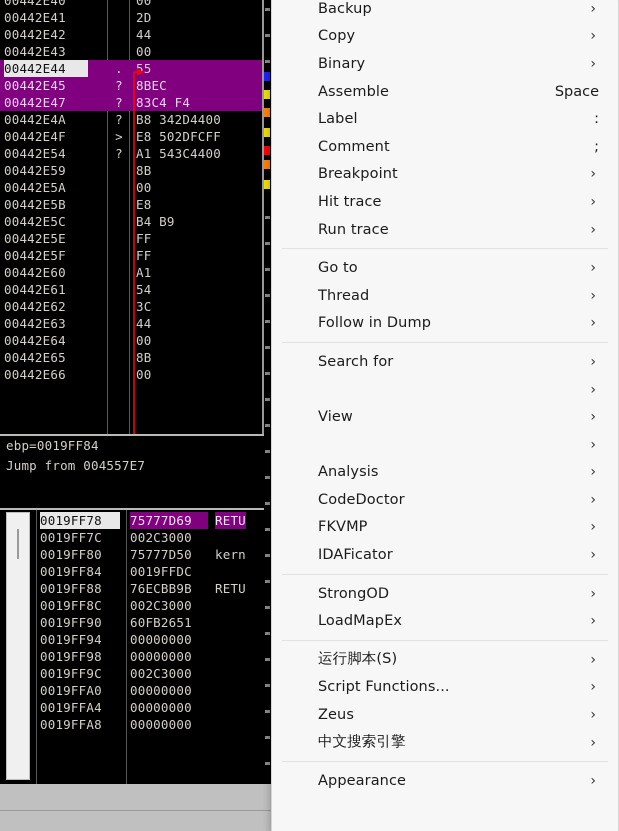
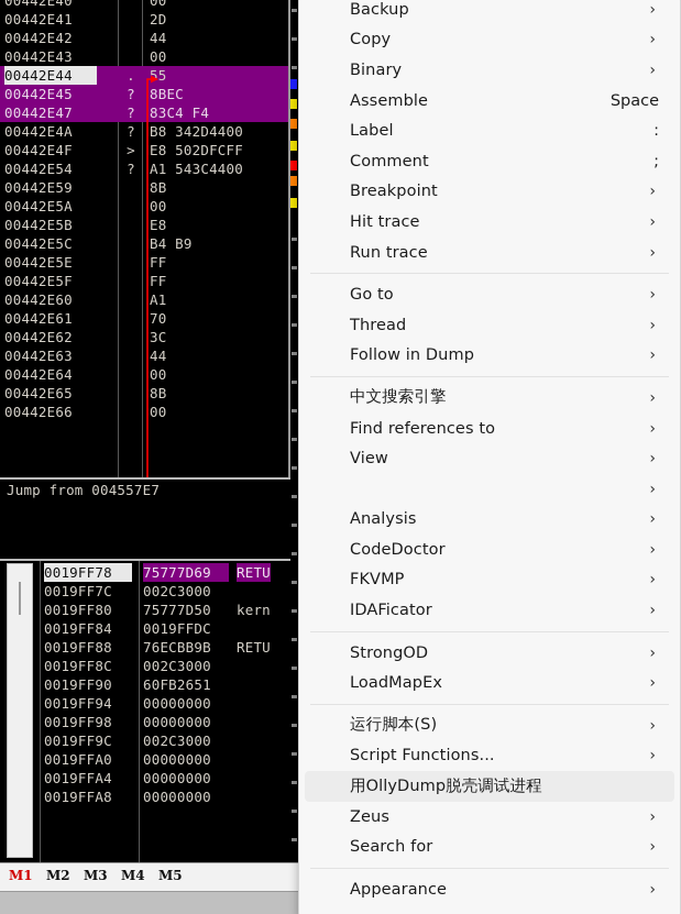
  00442E40
  00
  00442E41
  2D
  00442E42
  44
  00442E43
  00
  00442E44
  .
  55
  00442E45
  ?
  8BEC
  00442E47
  ?
  83C4 F4
  00442E4A
  ?
  B8 342D4400
  00442E4F
  >
  E8 502DFCFF
  00442E54
  ?
  A1 543C4400
  00442E59
  8B
  00442E5A
  00
  00442E5B
  E8
  00442E5C
  B4 B9
  00442E5E
  FF
  00442E5F
  FF
  00442E60
  A1
  00442E61
- 54
+ 70
  00442E62
  3C
  00442E63
  44
  00442E64
  00
  00442E65
  8B
  00442E66
  00
- ebp=0019FF84
  Jump from 004557E7
  0019FF78
  75777D69
  RETU
  0019FF7C
  002C3000
  0019FF80
  75777D50
  kern
  0019FF84
  0019FFDC
  0019FF88
  76ECBB9B
  RETU
  0019FF8C
  002C3000
  0019FF90
  60FB2651
  0019FF94
  00000000
  0019FF98
  00000000
  0019FF9C
  002C3000
  0019FFA0
  00000000
  0019FFA4
  00000000
  0019FFA8
  00000000
+ M1
+ M2
+ M3
+ M4
+ M5
  Backup
  ›
  Copy
  ›
  Binary
  ›
  Assemble
  Space
  Label
  :
  Comment
  ;
  Breakpoint
  ›
  Hit trace
  ›
  Run trace
  ›
  Go to
  ›
  Thread
  ›
  Follow in Dump
  ›
- Search for
+ 中文搜索引擎
  ›
+ Find references to
  ›
  View
  ›
  ›
  Analysis
  ›
  CodeDoctor
  ›
  FKVMP
  ›
  IDAFicator
  ›
  StrongOD
  ›
  LoadMapEx
  ›
  运行脚本(S)
  ›
  Script Functions...
  ›
+ 用OllyDump脱壳调试进程
  Zeus
  ›
- 中文搜索引擎
+ Search for
  ›
  Appearance
  ›
